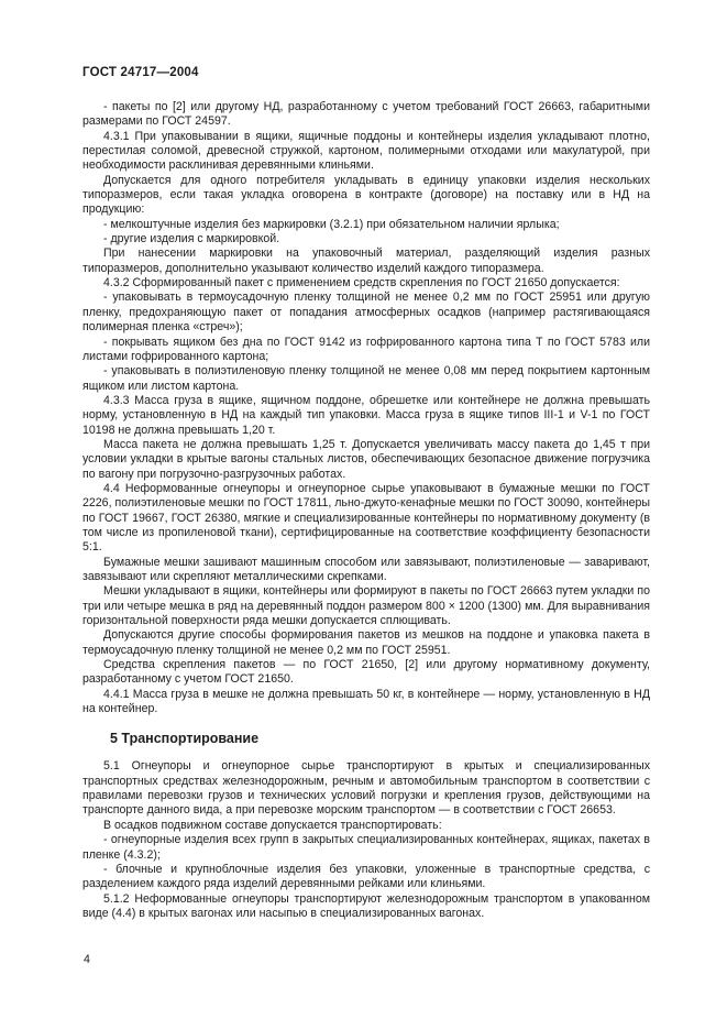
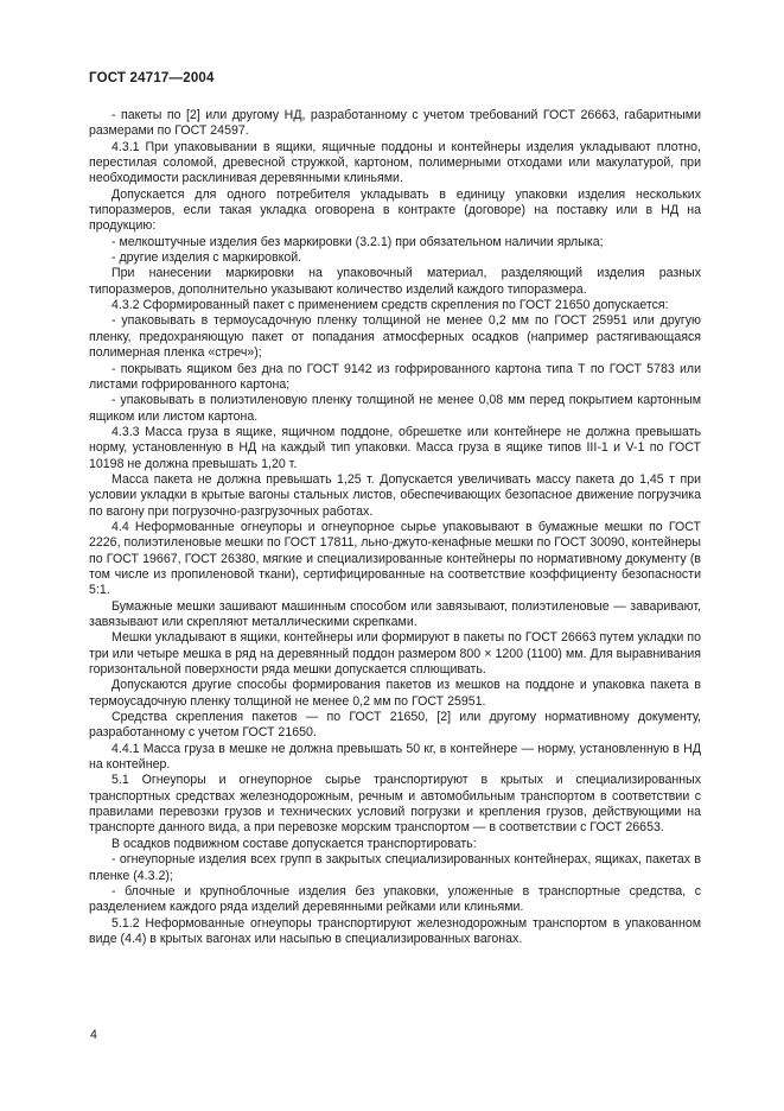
  ГОСТ 24717—2004
  - пакеты по [2] или другому НД, разработанному с учетом требований ГОСТ 26663, габаритными размерами по ГОСТ 24597.
  4.3.1 При упаковывании в ящики, ящичные поддоны и контейнеры изделия укладывают плотно, перестилая соломой, древесной стружкой, картоном, полимерными отходами или макулатурой, при необходимости расклинивая деревянными клиньями.
  Допускается для одного потребителя укладывать в единицу упаковки изделия нескольких типоразмеров, если такая укладка оговорена в контракте (договоре) на поставку или в НД на продукцию:
  - мелкоштучные изделия без маркировки (3.2.1) при обязательном наличии ярлыка;
  - другие изделия с маркировкой.
  При нанесении маркировки на упаковочный материал, разделяющий изделия разных типоразмеров, дополнительно указывают количество изделий каждого типоразмера.
  4.3.2 Сформированный пакет с применением средств скрепления по ГОСТ 21650 допускается:
  - упаковывать в термоусадочную пленку толщиной не менее 0,2 мм по ГОСТ 25951 или другую пленку, предохраняющую пакет от попадания атмосферных осадков (например растягивающаяся полимерная пленка «стреч»);
  - покрывать ящиком без дна по ГОСТ 9142 из гофрированного картона типа Т по ГОСТ 5783 или листами гофрированного картона;
  - упаковывать в полиэтиленовую пленку толщиной не менее 0,08 мм перед покрытием картонным ящиком или листом картона.
  4.3.3 Масса груза в ящике, ящичном поддоне, обрешетке или контейнере не должна превышать норму, установленную в НД на каждый тип упаковки. Масса груза в ящике типов III-1 и V-1 по ГОСТ 10198 не должна превышать 1,20 т.
  Масса пакета не должна превышать 1,25 т. Допускается увеличивать массу пакета до 1,45 т при условии укладки в крытые вагоны стальных листов, обеспечивающих безопасное движение погрузчика по вагону при погрузочно-разгрузочных работах.
  4.4 Неформованные огнеупоры и огнеупорное сырье упаковывают в бумажные мешки по ГОСТ 2226, полиэтиленовые мешки по ГОСТ 17811, льно-джуто-кенафные мешки по ГОСТ 30090, контейнеры по ГОСТ 19667, ГОСТ 26380, мягкие и специализированные контейнеры по нормативному документу (в том числе из пропиленовой ткани), сертифицированные на соответствие коэффициенту безопасности 5:1.
  Бумажные мешки зашивают машинным способом или завязывают, полиэтиленовые — заваривают, завязывают или скрепляют металлическими скрепками.
- Мешки укладывают в ящики, контейнеры или формируют в пакеты по ГОСТ 26663 путем укладки по три или четыре мешка в ряд на деревянный поддон размером 800 × 1200 (1300) мм. Для выравнивания горизонтальной поверхности ряда мешки допускается сплющивать.
+ Мешки укладывают в ящики, контейнеры или формируют в пакеты по ГОСТ 26663 путем укладки по три или четыре мешка в ряд на деревянный поддон размером 800 × 1200 (1100) мм. Для выравнивания горизонтальной поверхности ряда мешки допускается сплющивать.
  Допускаются другие способы формирования пакетов из мешков на поддоне и упаковка пакета в термоусадочную пленку толщиной не менее 0,2 мм по ГОСТ 25951.
  Средства скрепления пакетов — по ГОСТ 21650, [2] или другому нормативному документу, разработанному с учетом ГОСТ 21650.
  4.4.1 Масса груза в мешке не должна превышать 50 кг, в контейнере — норму, установленную в НД на контейнер.
- 5 Транспортирование
  5.1 Огнеупоры и огнеупорное сырье транспортируют в крытых и специализированных транспортных средствах железнодорожным, речным и автомобильным транспортом в соответствии с правилами перевозки грузов и технических условий погрузки и крепления грузов, действующими на транспорте данного вида, а при перевозке морским транспортом — в соответствии с ГОСТ 26653.
  В осадков подвижном составе допускается транспортировать:
  - огнеупорные изделия всех групп в закрытых специализированных контейнерах, ящиках, пакетах в пленке (4.3.2);
  - блочные и крупноблочные изделия без упаковки, уложенные в транспортные средства, с разделением каждого ряда изделий деревянными рейками или клиньями.
  5.1.2 Неформованные огнеупоры транспортируют железнодорожным транспортом в упакованном виде (4.4) в крытых вагонах или насыпью в специализированных вагонах.
  4
